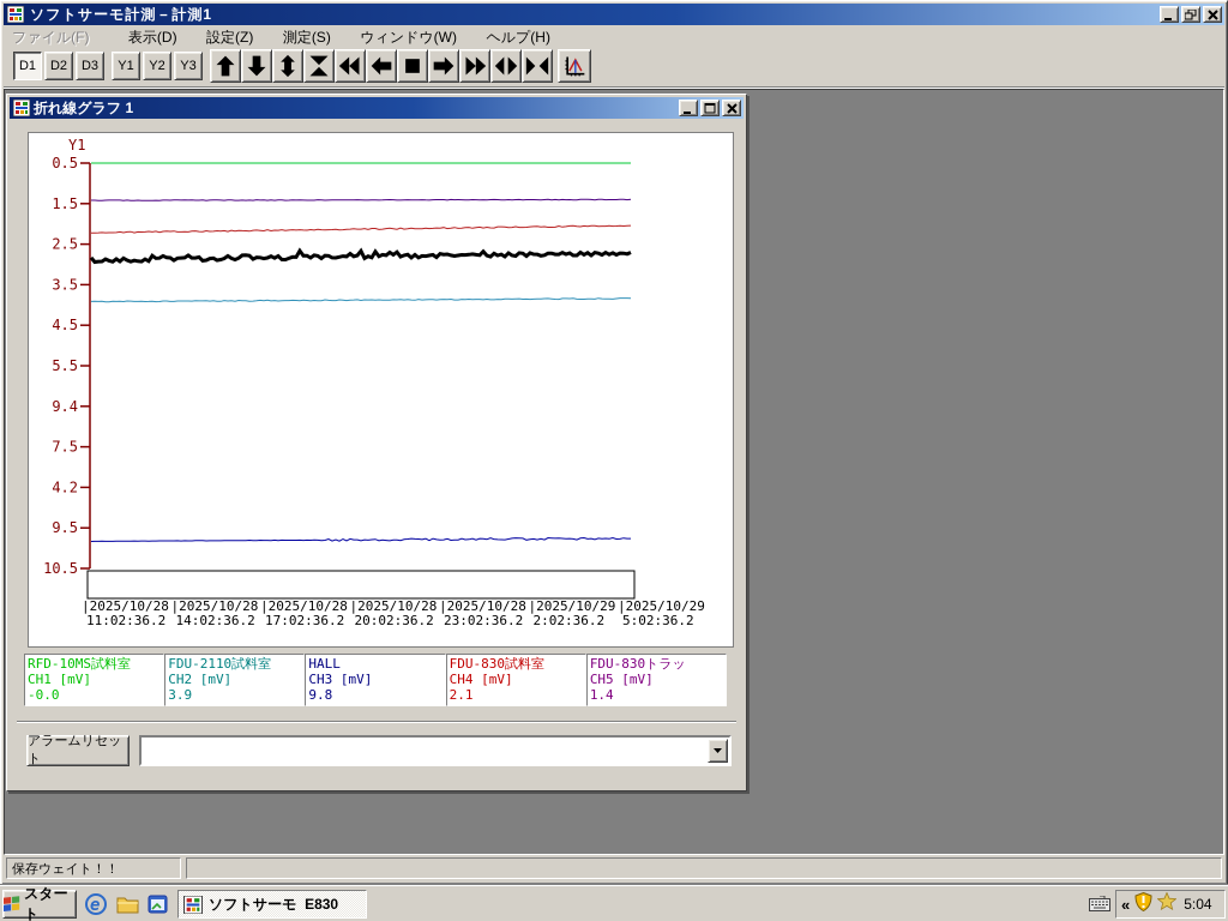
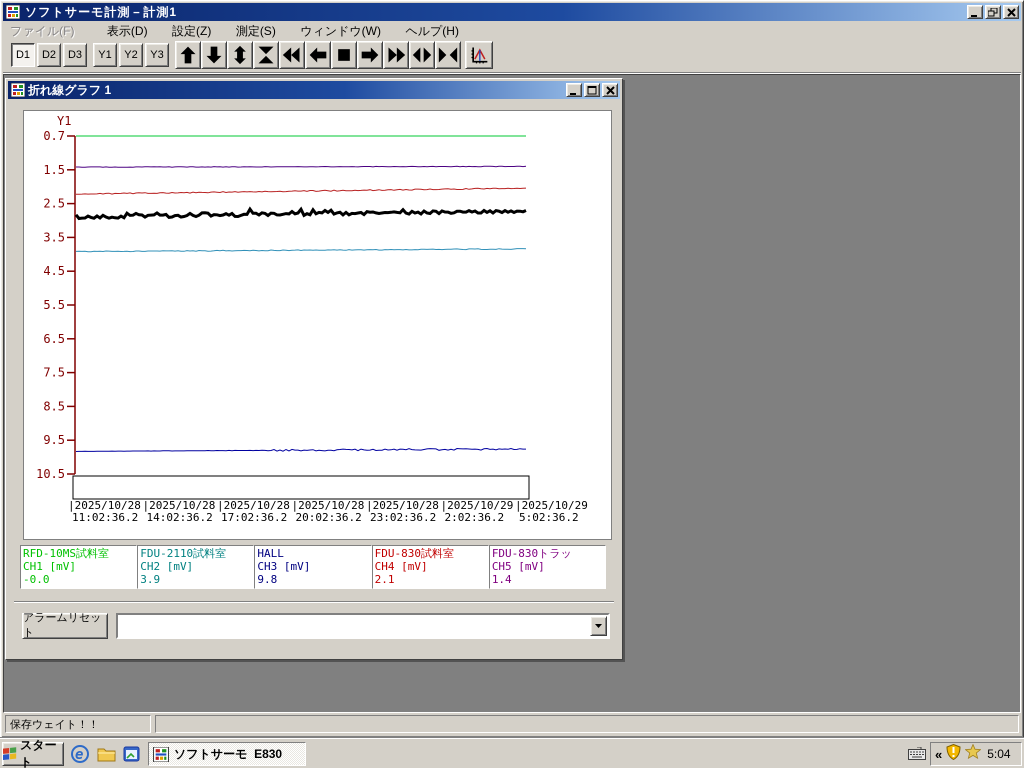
  ソフトサーモ計測－計測1
  ファイル(F) 表示(D) 設定(Z) 測定(S) ウィンドウ(W) ヘルプ(H)
  D1
  D2
  D3
  Y1
  Y2
  Y3
  折れ線グラフ 1
  Y1
- 0.5
+ 0.7
  1.5
  2.5
  3.5
  4.5
  5.5
- 9.4
+ 6.5
  7.5
- 4.2
+ 8.5
  9.5
  10.5
  |2025/10/28
  11:02:36.2
  |2025/10/28
  14:02:36.2
  |2025/10/28
  17:02:36.2
  |2025/10/28
  20:02:36.2
  |2025/10/28
  23:02:36.2
  |2025/10/29
  2:02:36.2
  |2025/10/29
  5:02:36.2
  RFD-10MS試料室
  CH1 [mV]
  -0.0
  FDU-2110試料室
  CH2 [mV]
  3.9
  HALL
  CH3 [mV]
  9.8
  FDU-830試料室
  CH4 [mV]
  2.1
  FDU-830トラッ
  CH5 [mV]
  1.4
  アラームリセット
  保存ウェイト！！
  スタート
  e
  ソフトサーモ E830
  «
  5:04
